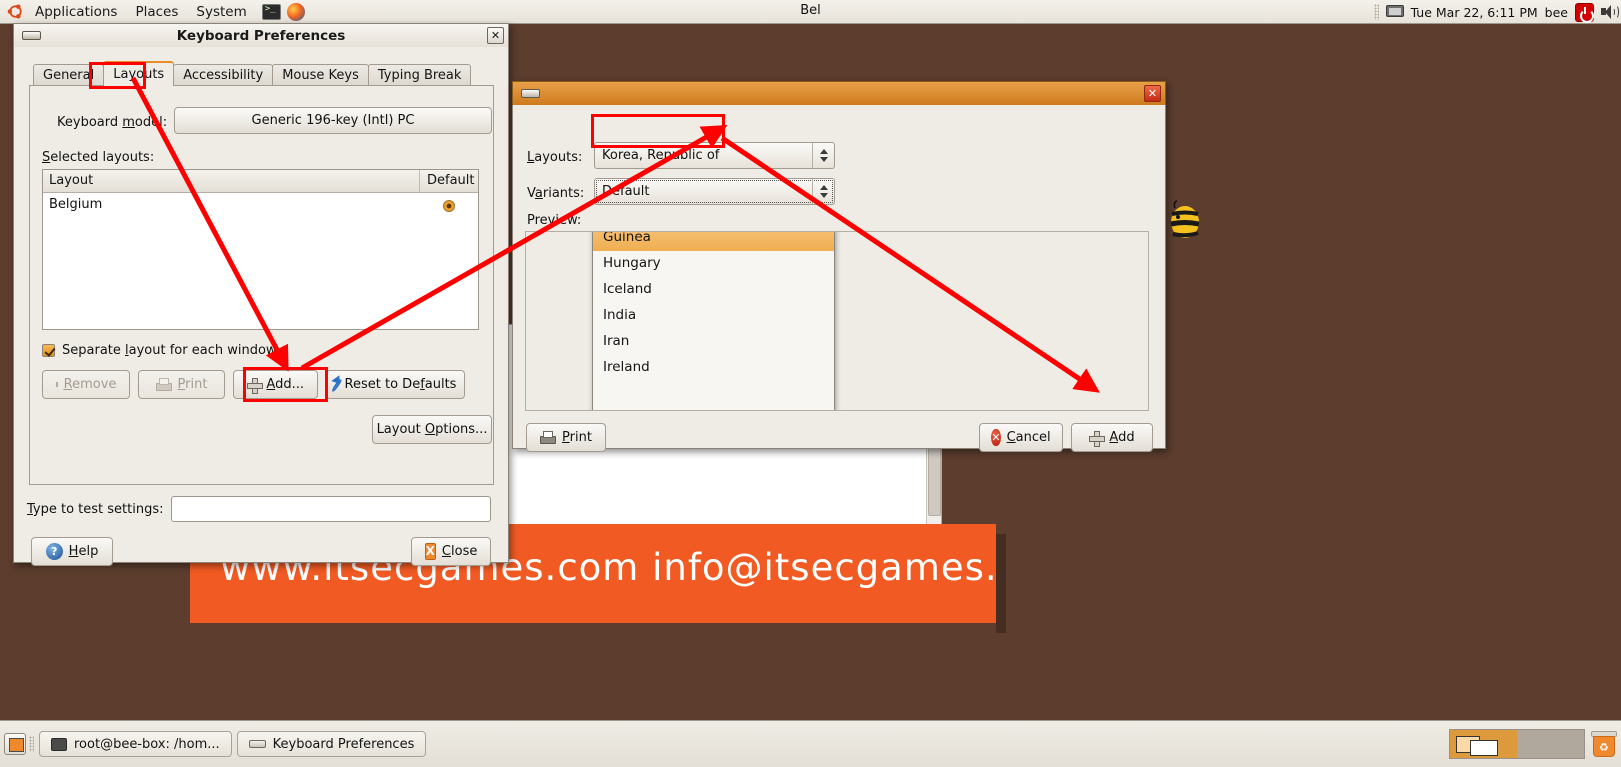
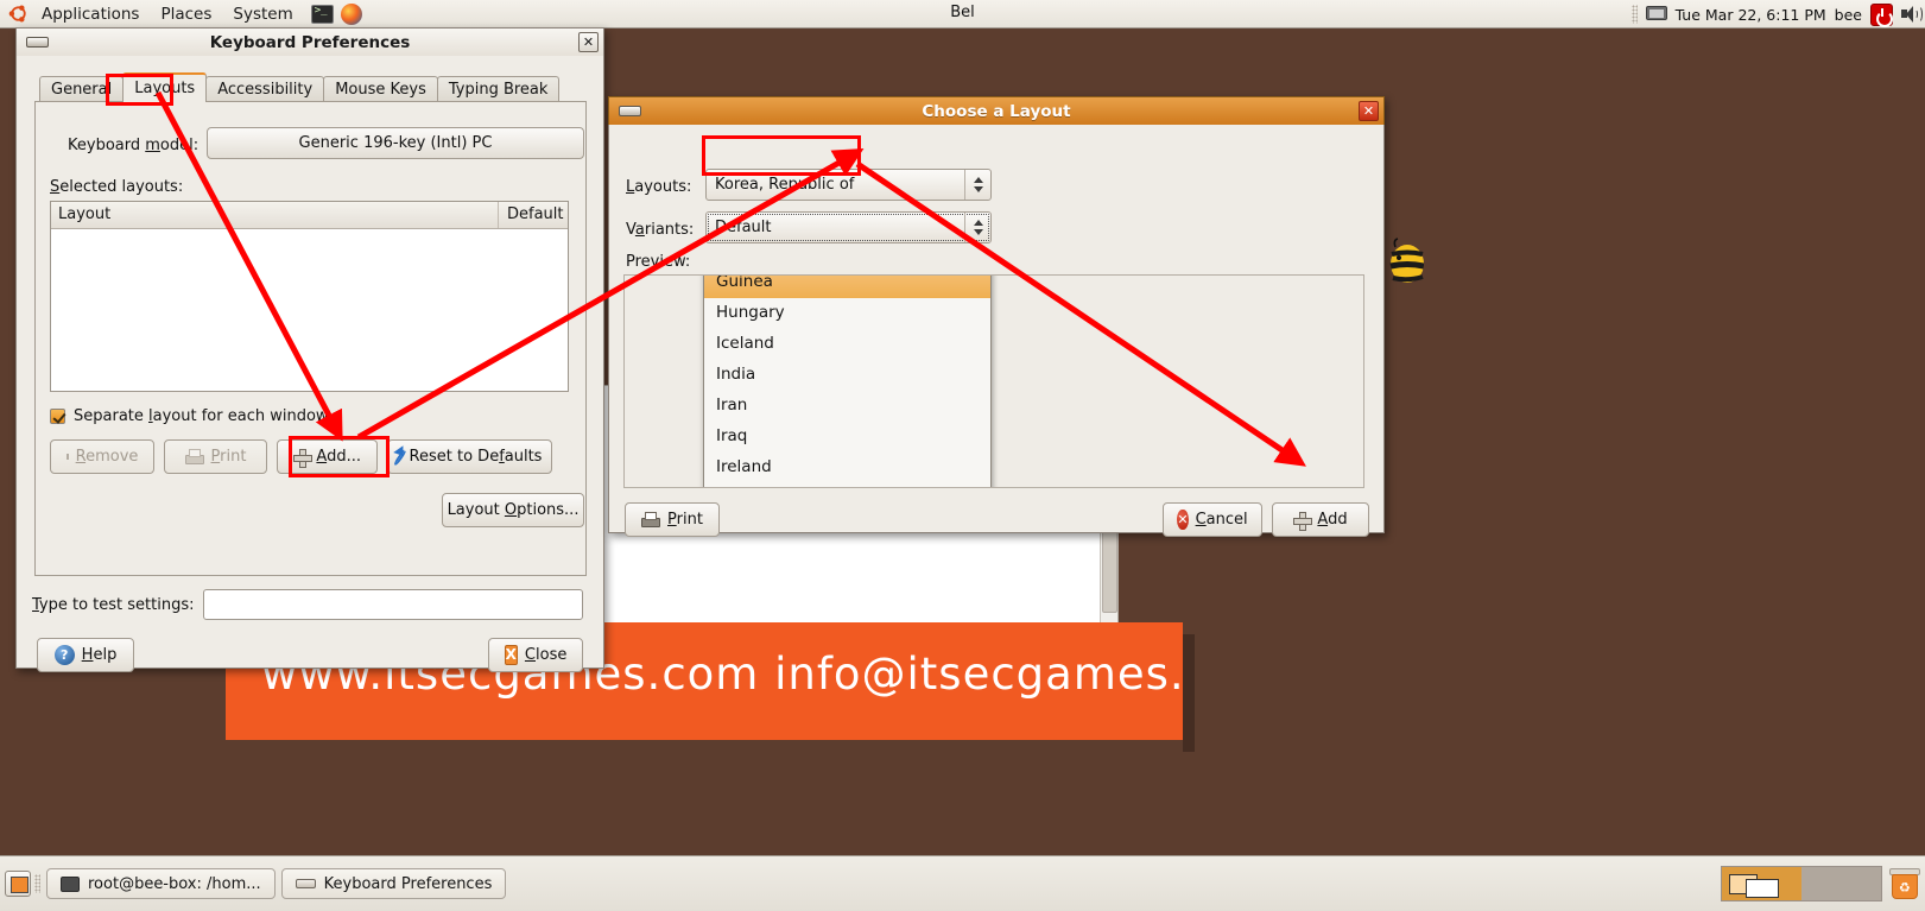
  www.itsecgames.com info@itsecgames.
  Applications
  Places
  System
  Bel
  Tue Mar 22, 6:11 PM
  bee
  Keyboard Preferences
  ✕
  General
  Layouts
  Accessibility
  Mouse Keys
  Typing Break
  Keyboard modl:
  Generic 196-key (Intl) PC
  Selected layouts:
  Layout
  Default
- Belgium
  Separate layout for each window
  Remove
  Print
  Add...
  Reset to Defaults
  Layout Options...
  Type to test settings:
  ?
  Help
  X
  Close
+ Choose a Layout
  ✕
  Layouts:
  Korea, Repblic of
  Variants:
  fault
  Prevw:
  Guinea
  Hungary
  Iceland
  India
  Iran
+ Iraq
  Ireland
  Print
  ✕
  Cancel
  Add
  root@bee-box: /hom...
  Keyboard Preferences
  ♻
